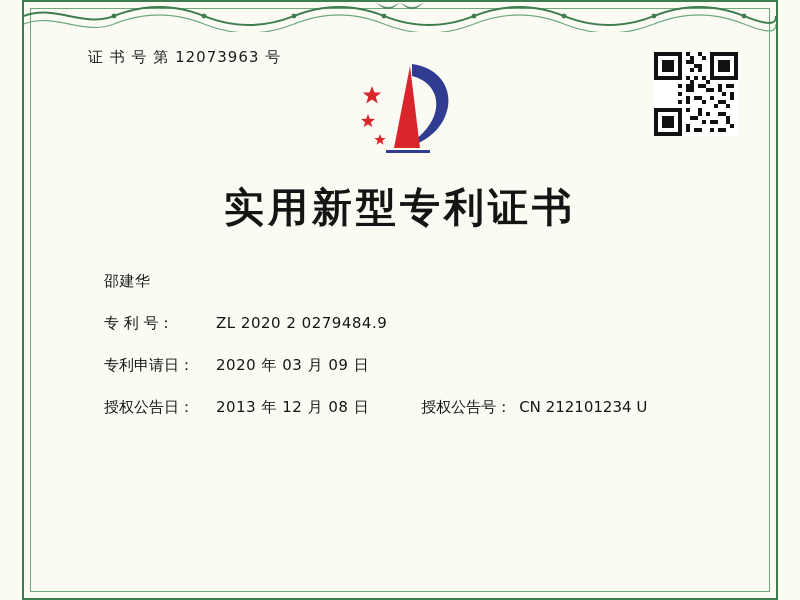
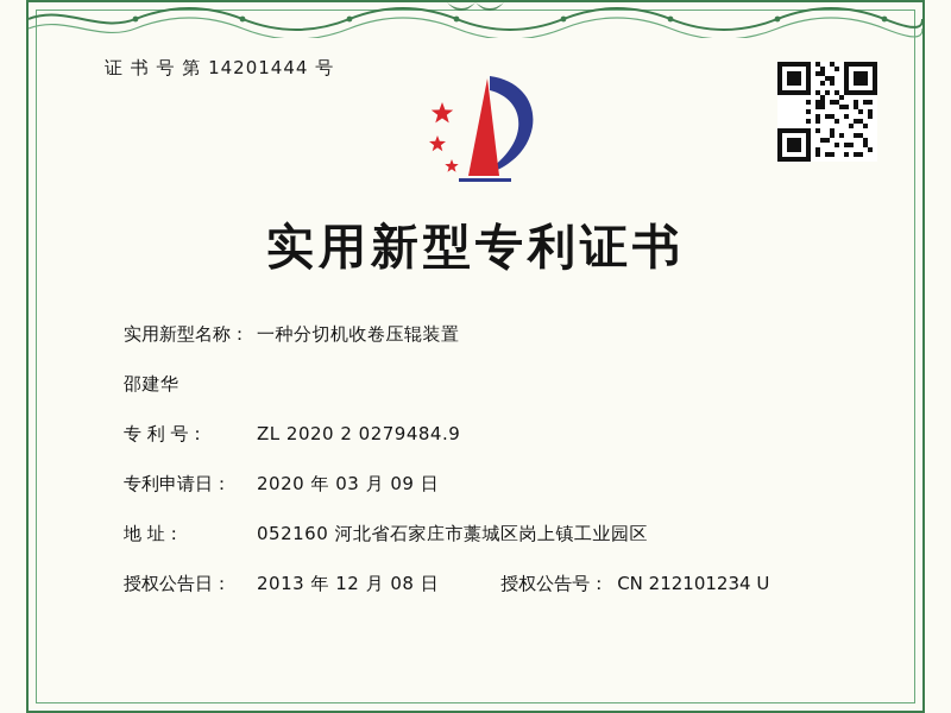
- 证 书 号 第 12073963 号
+ 证 书 号 第 14201444 号
  实用新型专利证书
+ 实用新型名称：
+ 一种分切机收卷压辊装置
  邵建华
  专 利 号：
  ZL 2020 2 0279484.9
  专利申请日：
  2020 年 03 月 09 日
+ 地 址：
+ 052160 河北省石家庄市藁城区岗上镇工业园区
  授权公告日：
  2013 年 12 月 08 日
  授权公告号：
  CN 212101234 U
